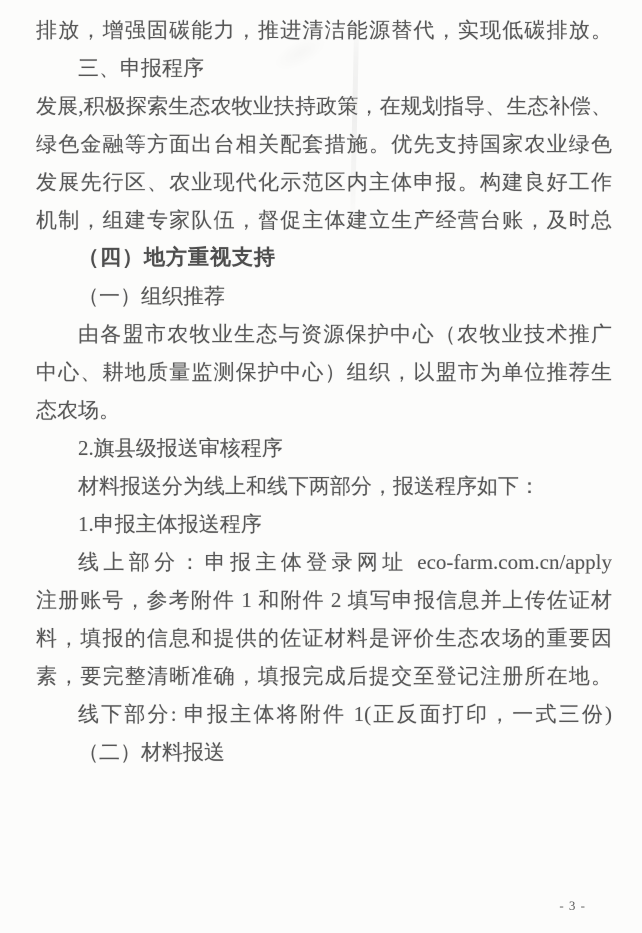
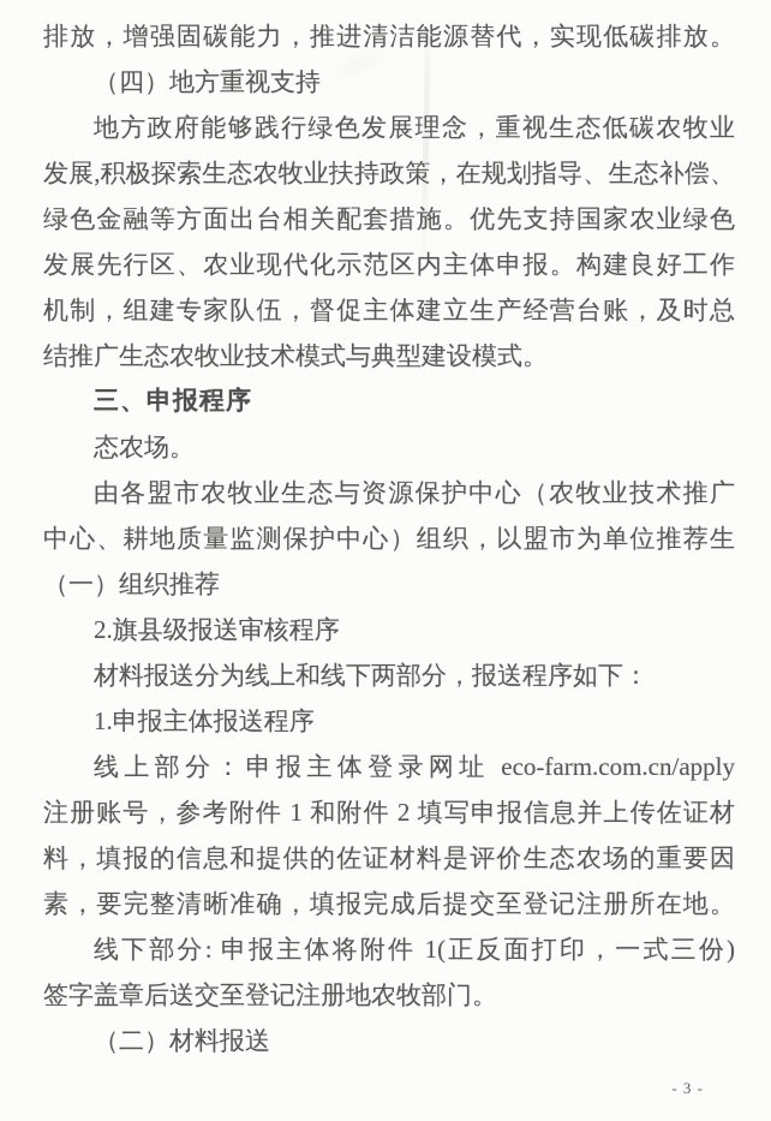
  排放，增强固碳能力，推进清洁能源替代，实现低碳排放。
- 三、申报程序
+ （四）地方重视支持
+ 地方政府能够践行绿色发展理念，重视生态低碳农牧业
  发展,积极探索生态农牧业扶持政策，在规划指导、生态补偿、
  绿色金融等方面出台相关配套措施。优先支持国家农业绿色
  发展先行区、农业现代化示范区内主体申报。构建良好工作
  机制，组建专家队伍，督促主体建立生产经营台账，及时总
+ 结推广生态农牧业技术模式与典型建设模式。
- （四）地方重视支持
+ 三、申报程序
- （一）组织推荐
+ 态农场。
  由各盟市农牧业生态与资源保护中心（农牧业技术推广
  中心、耕地质量监测保护中心）组织，以盟市为单位推荐生
- 态农场。
+ （一）组织推荐
  2.旗县级报送审核程序
  材料报送分为线上和线下两部分，报送程序如下：
  1.申报主体报送程序
  线上部分：申报主体登录网址 eco-farm.com.cn/apply
  注册账号，参考附件 1 和附件 2 填写申报信息并上传佐证材
  料，填报的信息和提供的佐证材料是评价生态农场的重要因
  素，要完整清晰准确，填报完成后提交至登记注册所在地。
  线下部分: 申报主体将附件 1(正反面打印，一式三份)
+ 签字盖章后送交至登记注册地农牧部门。
  （二）材料报送
  - 3 -
